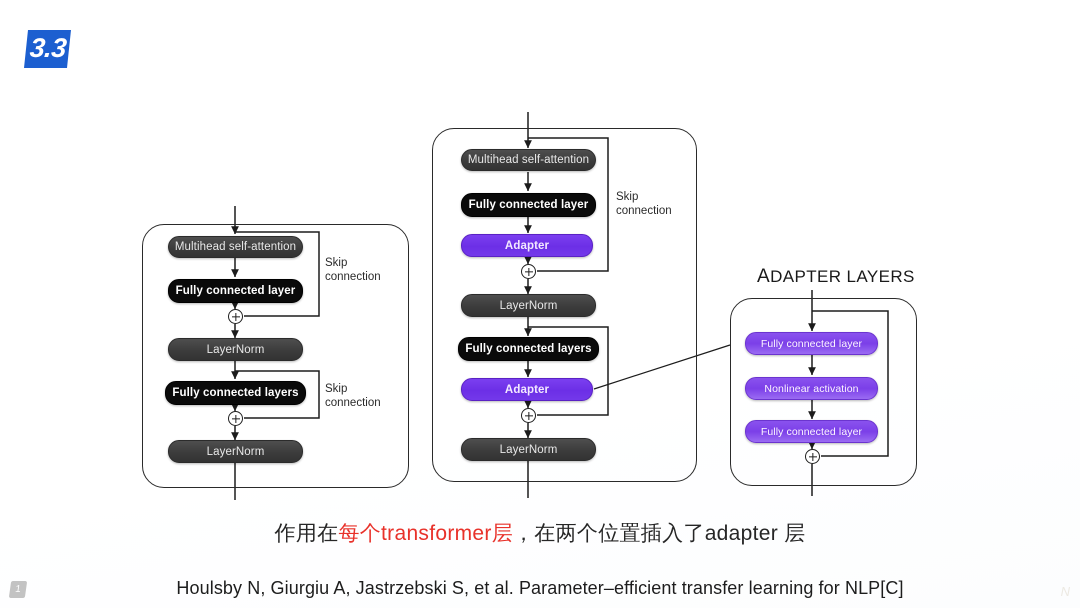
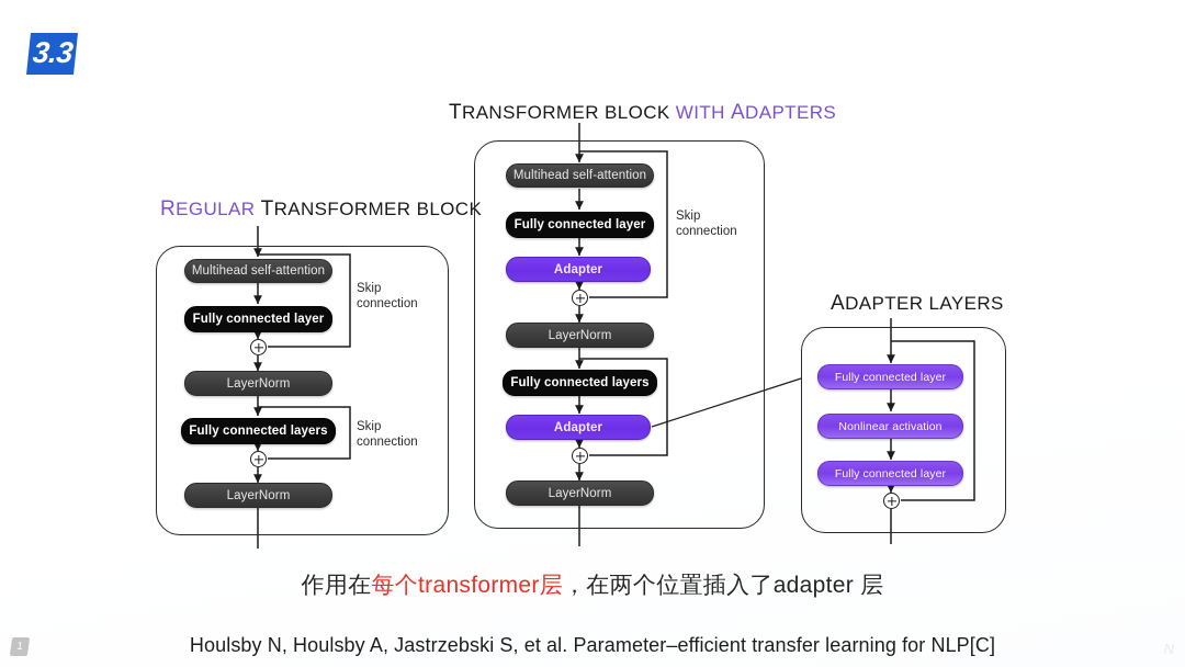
+ REGULAR TRANSFORMER BLOCK
+ TRANSFORMER BLOCK WITH ADAPTERS
  ADAPTER LAYERS
  Multihead self-attention
  Fully connected layer
  LayerNorm
  Fully connected layers
  LayerNorm
  Skip
  connection
  Skip
  connection
  Multihead self-attention
  Fully connected layer
  Adapter
  LayerNorm
  Fully connected layers
  Adapter
  LayerNorm
  Skip
  connection
  Fully connected layer
  Nonlinear activation
  Fully connected layer
  作用在每个transformer层，在两个位置插入了adapter 层
- Houlsby N, Giurgiu A, Jastrzebski S, et al. Parameter–efficient transfer learning for NLP[C]
+ Houlsby N, Houlsby A, Jastrzebski S, et al. Parameter–efficient transfer learning for NLP[C]
  N
